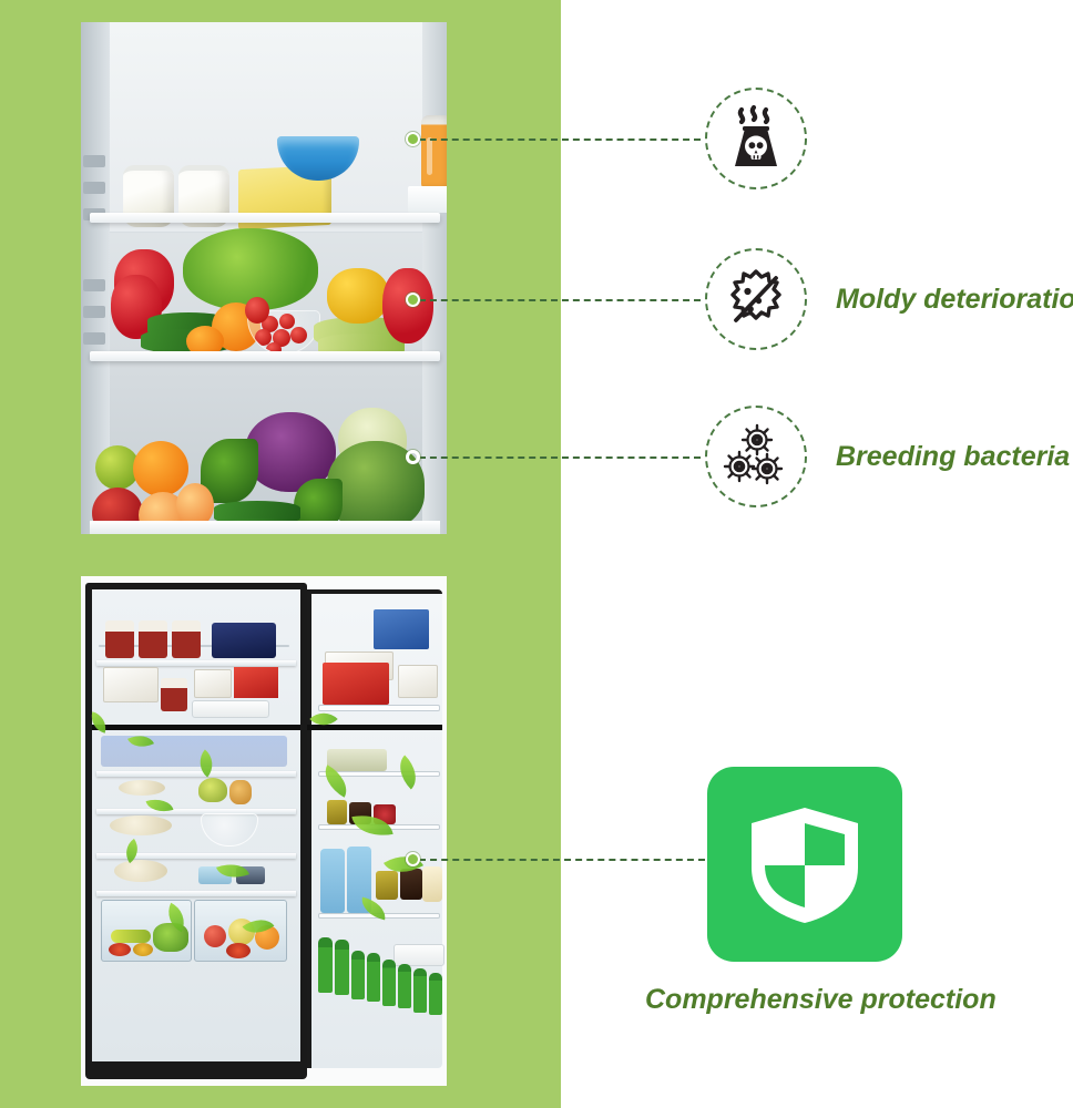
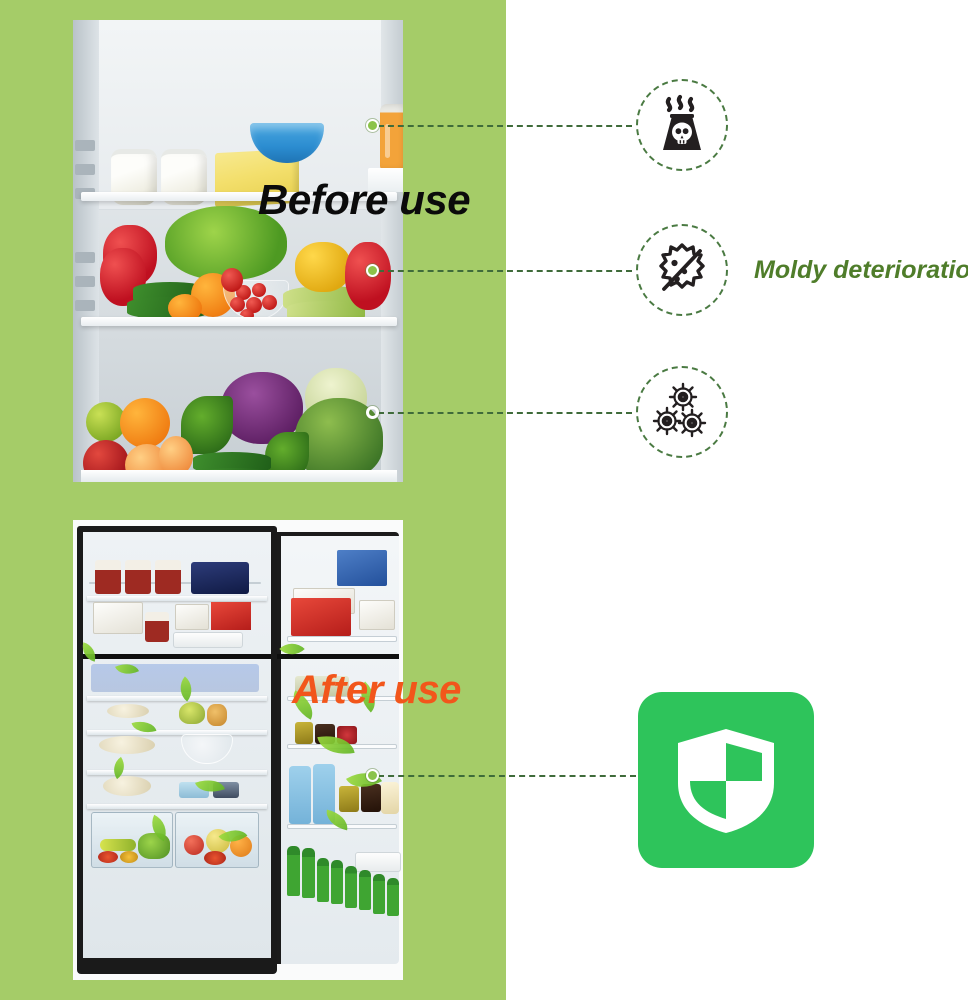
+ Before use
+ After use
  Moldy deterioratio
- Breeding bacteria
- Comprehensive protection
